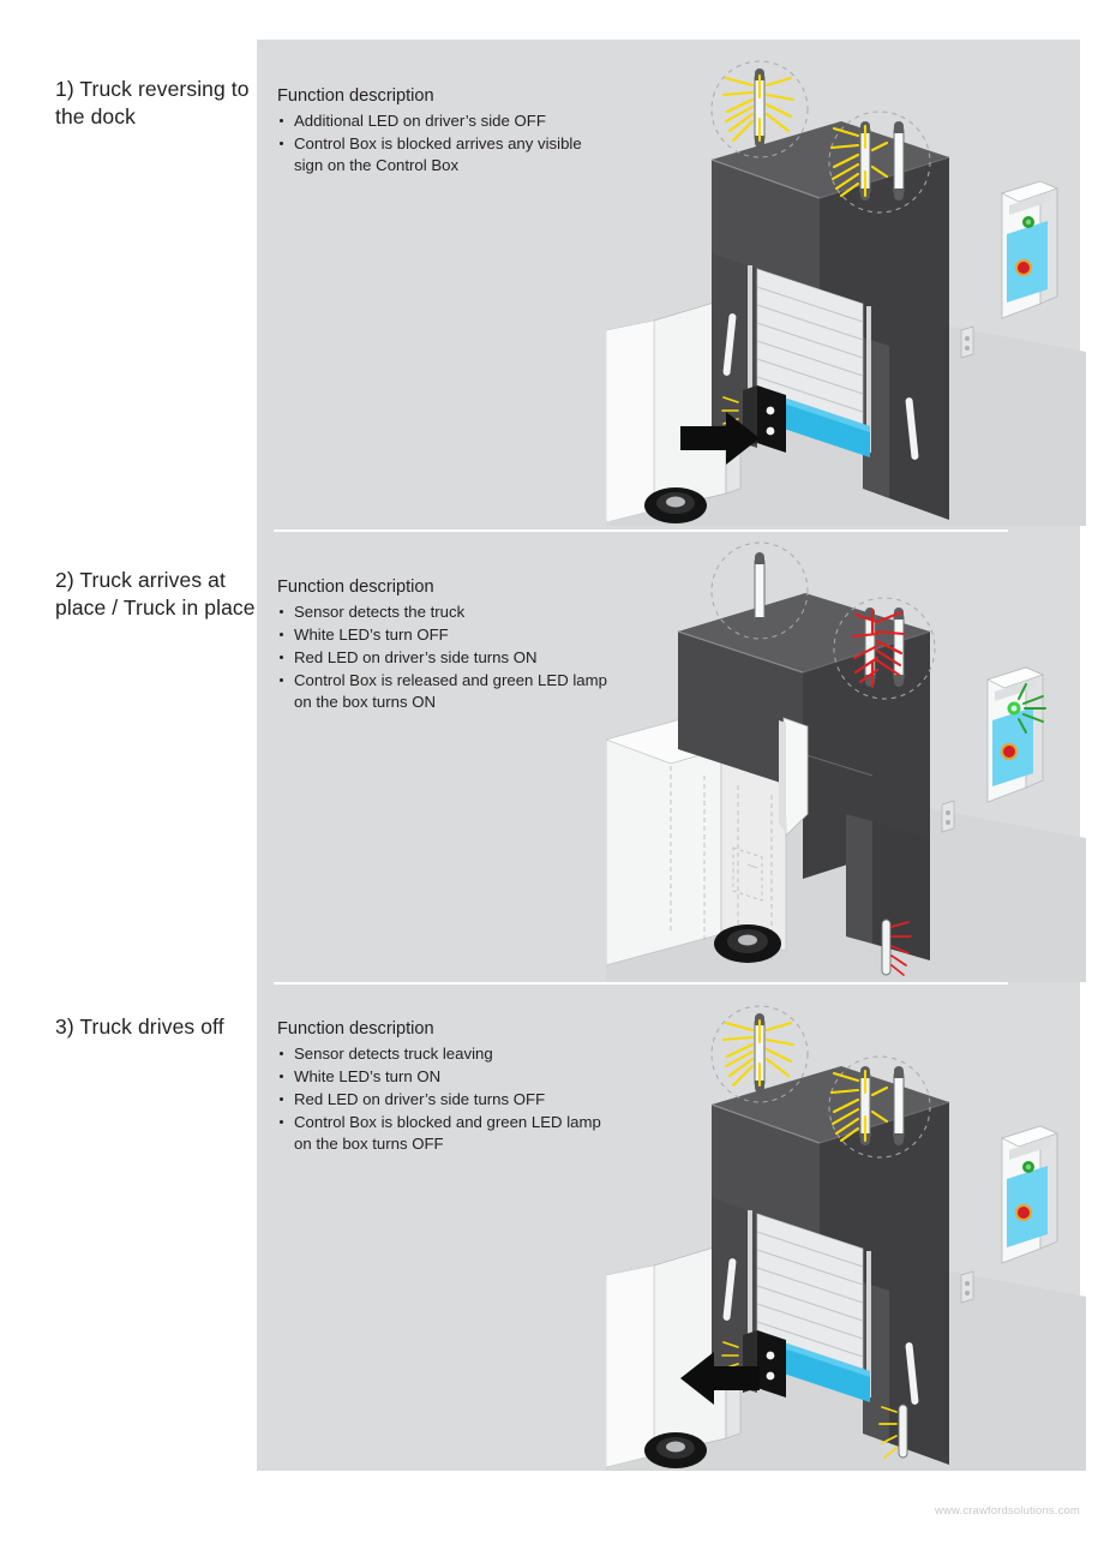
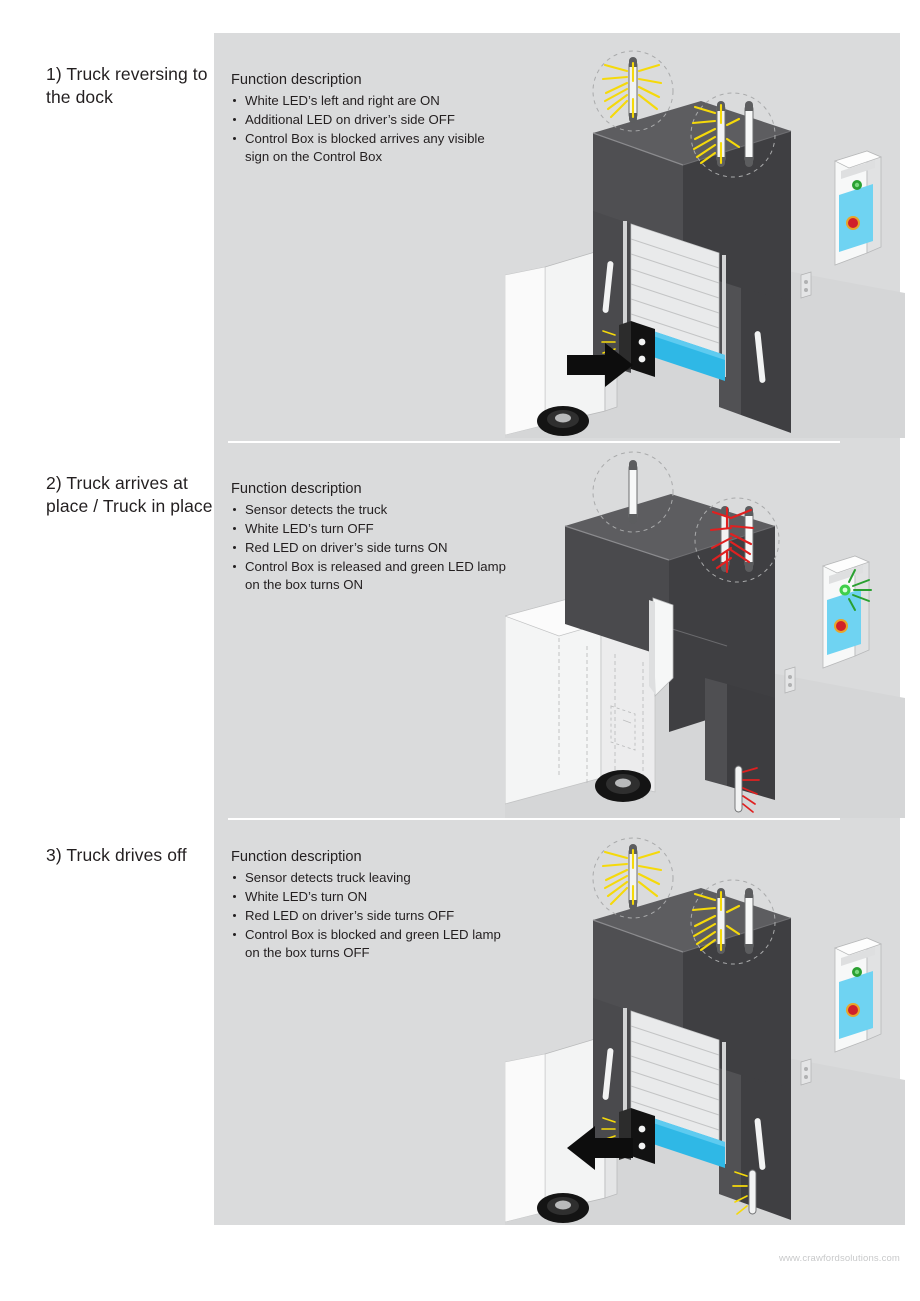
  1) Truck reversing to the dock
  Function description
+ White LED’s left and right are ON
  Additional LED on driver’s side OFF
  Control Box is blocked arrives any visible sign on the Control Box
  2) Truck arrives at place / Truck in place
  Function description
  Sensor detects the truck
  White LED’s turn OFF
  Red LED on driver’s side turns ON
  Control Box is released and green LED lamp on the box turns ON
  3) Truck drives off
  Function description
  Sensor detects truck leaving
  White LED’s turn ON
  Red LED on driver’s side turns OFF
  Control Box is blocked and green LED lamp on the box turns OFF
  www.crawfordsolutions.com
